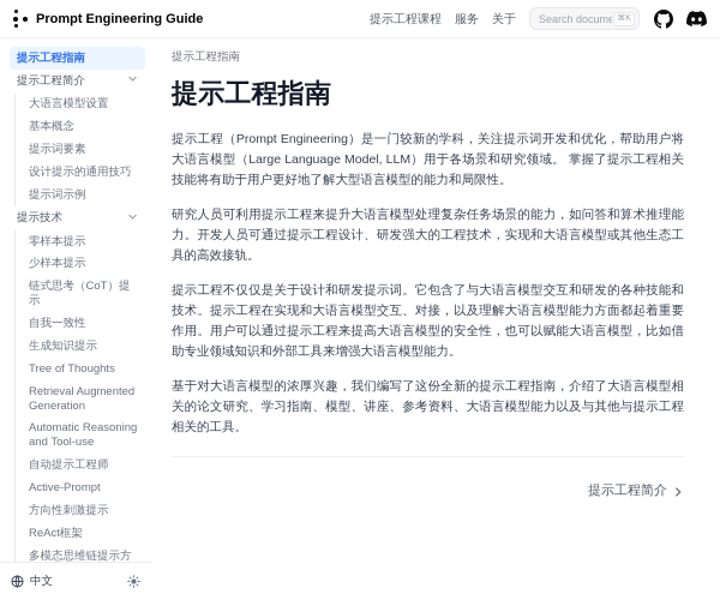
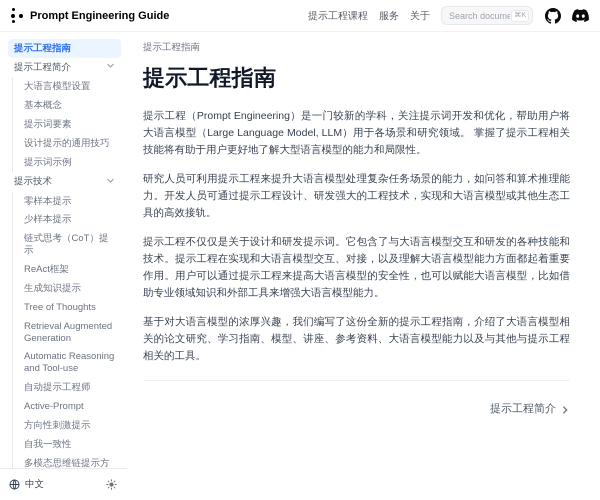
  Prompt Engineering Guide
  提示工程课程
  服务
  关于
  提示工程指南
  提示工程简介
  大语言模型设置
  基本概念
  提示词要素
  设计提示的通用技巧
  提示词示例
  提示技术
  零样本提示
  少样本提示
  链式思考（CoT）提示
- 自我一致性
+ ReAct框架
  生成知识提示
  Tree of Thoughts
  Retrieval Augmented Generation
  Automatic Reasoning and Tool-use
  自动提示工程师
  Active-Prompt
  方向性刺激提示
- ReAct框架
+ 自我一致性
  多模态思维链提示方
  中文
  提示工程指南
  提示工程指南
  提示工程（Prompt Engineering）是一门较新的学科，关注提示词开发和优化，帮助用户将大语言模型（Large Language Model, LLM）用于各场景和研究领域。 掌握了提示工程相关技能将有助于用户更好地了解大型语言模型的能力和局限性。
  研究人员可利用提示工程来提升大语言模型处理复杂任务场景的能力，如问答和算术推理能力。开发人员可通过提示工程设计、研发强大的工程技术，实现和大语言模型或其他生态工具的高效接轨。
  提示工程不仅仅是关于设计和研发提示词。它包含了与大语言模型交互和研发的各种技能和技术。提示工程在实现和大语言模型交互、对接，以及理解大语言模型能力方面都起着重要作用。用户可以通过提示工程来提高大语言模型的安全性，也可以赋能大语言模型，比如借助专业领域知识和外部工具来增强大语言模型能力。
  基于对大语言模型的浓厚兴趣，我们编写了这份全新的提示工程指南，介绍了大语言模型相关的论文研究、学习指南、模型、讲座、参考资料、大语言模型能力以及与其他与提示工程相关的工具。
  提示工程简介
